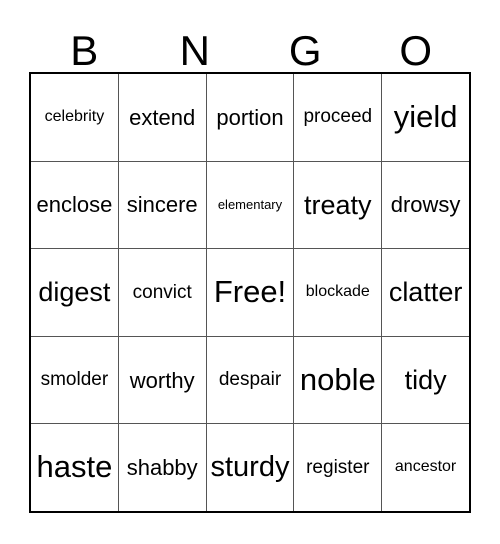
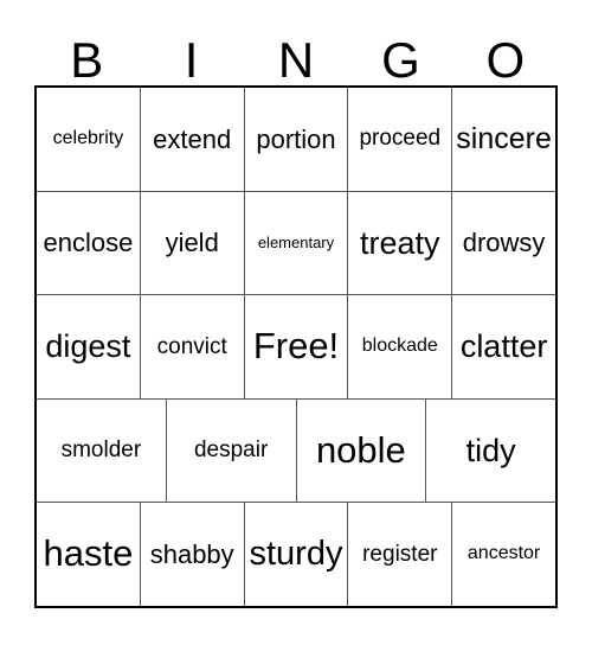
  B
+ I
  N
  G
  O
  celebrity
  extend
  portion
  proceed
- yield
+ sincere
  enclose
- sincere
+ yield
  elementary
  treaty
  drowsy
  digest
  convict
  Free!
  blockade
  clatter
  smolder
- worthy
  despair
  noble
  tidy
  haste
  shabby
  sturdy
  register
  ancestor
